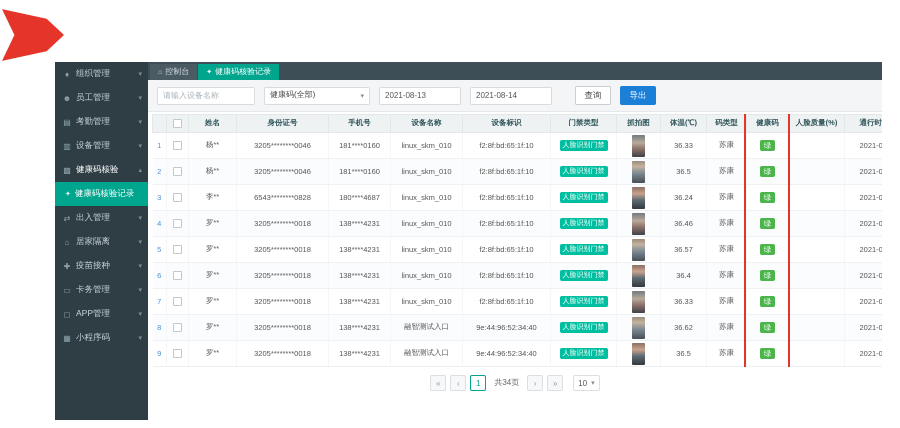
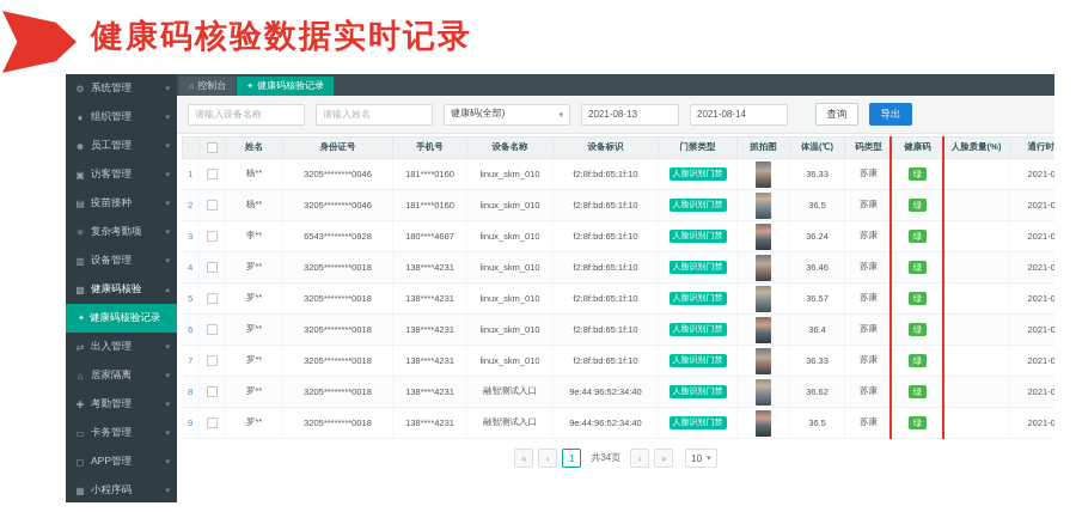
+ 健康码核验数据实时记录
+ ⚙
+ 系统管理
  ♦
  组织管理
  ☻
  员工管理
+ ▣
+ 访客管理
  ▤
- 考勤管理
+ 疫苗接种
+ ✳
+ 复杂考勤项
  ▥
  设备管理
  ▩
  健康码核验
  健康码核验记录
  ⇄
  出入管理
  ⌂
  居家隔离
  ✚
- 疫苗接种
+ 考勤管理
  ▭
  卡务管理
  ◻
  APP管理
  ▦
  小程序码
  控制台
  健康码核验记录
  请输入设备名称
+ 请输入姓名
  健康码(全部)
  2021-08-13
  2021-08-14
  查询
  导出
  		姓名	身份证号	手机号	设备名称	设备标识	门禁类型	抓拍图	体温(℃)	码类型	健康码	人脸质量(%)	通行时
  1		杨**	3205********0046	181****0160	linux_skm_010	f2:8f:bd:65:1f:10			36.33	苏康	绿		2021-0
  2		杨**	3205********0046	181****0160	linux_skm_010	f2:8f:bd:65:1f:10			36.5	苏康	绿		2021-0
  3		李**	6543********0828	180****4687	linux_skm_010	f2:8f:bd:65:1f:10			36.24	苏康	绿		2021-0
  4		罗**	3205********0018	138****4231	linux_skm_010	f2:8f:bd:65:1f:10			36.46	苏康	绿		2021-0
  5		罗**	3205********0018	138****4231	linux_skm_010	f2:8f:bd:65:1f:10			36.57	苏康	绿		2021-0
  6		罗**	3205********0018	138****4231	linux_skm_010	f2:8f:bd:65:1f:10			36.4	苏康	绿		2021-0
  7		罗**	3205********0018	138****4231	linux_skm_010	f2:8f:bd:65:1f:10			36.33	苏康	绿		2021-0
  8		罗**	3205********0018	138****4231	融智测试入口	9e:44:96:52:34:40			36.62	苏康	绿		2021-0
  9		罗**	3205********0018	138****4231	融智测试入口	9e:44:96:52:34:40			36.5	苏康	绿		2021-0
  «
  ‹
  1
  共34页
  ›
  »
  10
